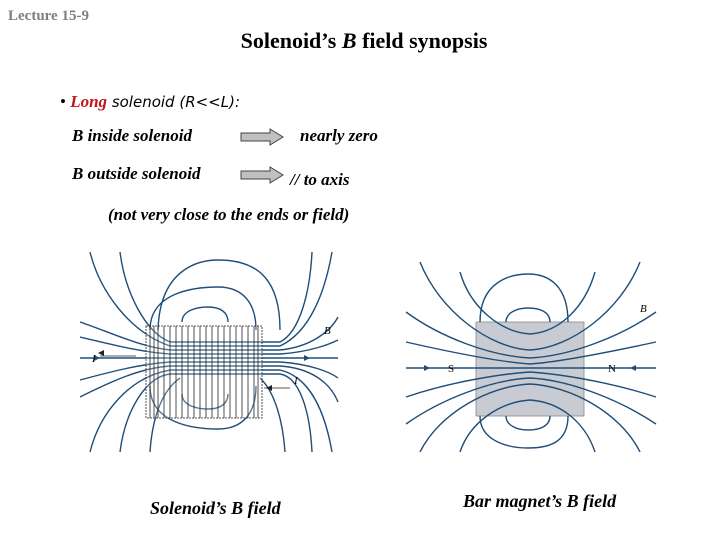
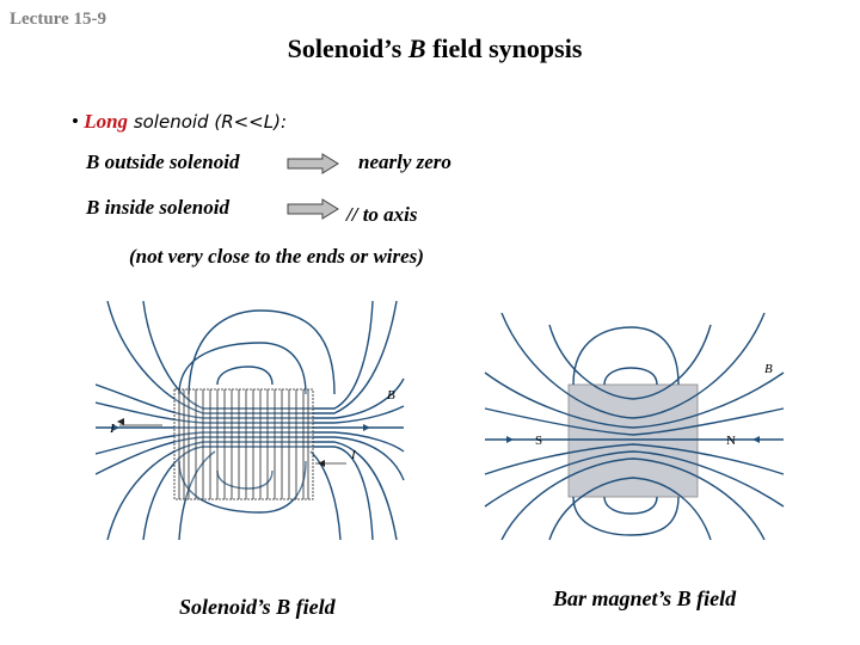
  Lecture 15-9
  Solenoid’s B field synopsis
  • Long solenoid (R<<L):
- B inside solenoid
+ B outside solenoid
  nearly zero
- B outside solenoid
+ B inside solenoid
  // to axis
- (not very close to the ends or field)
+ (not very close to the ends or wires)
  I
  I
  B
  S
  N
  B
  Solenoid’s B field
  Bar magnet’s B field
